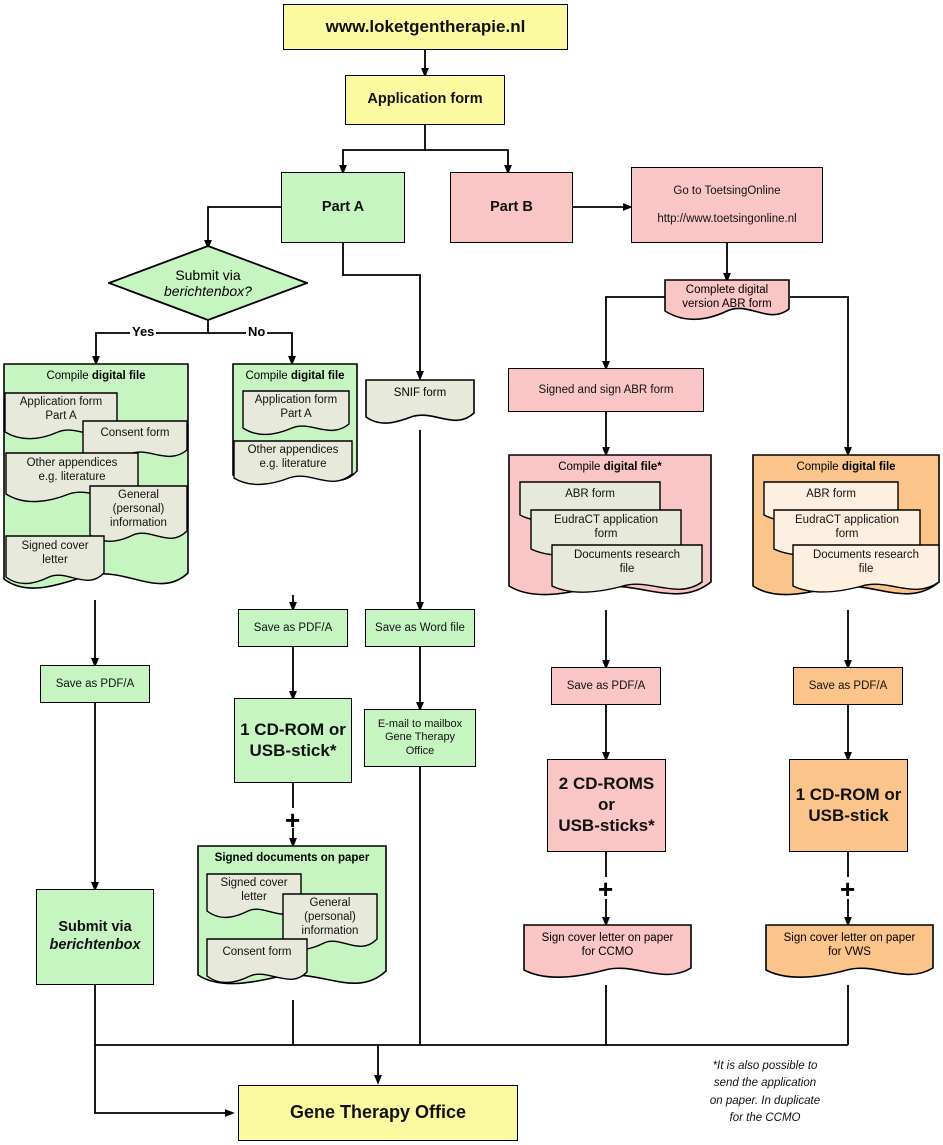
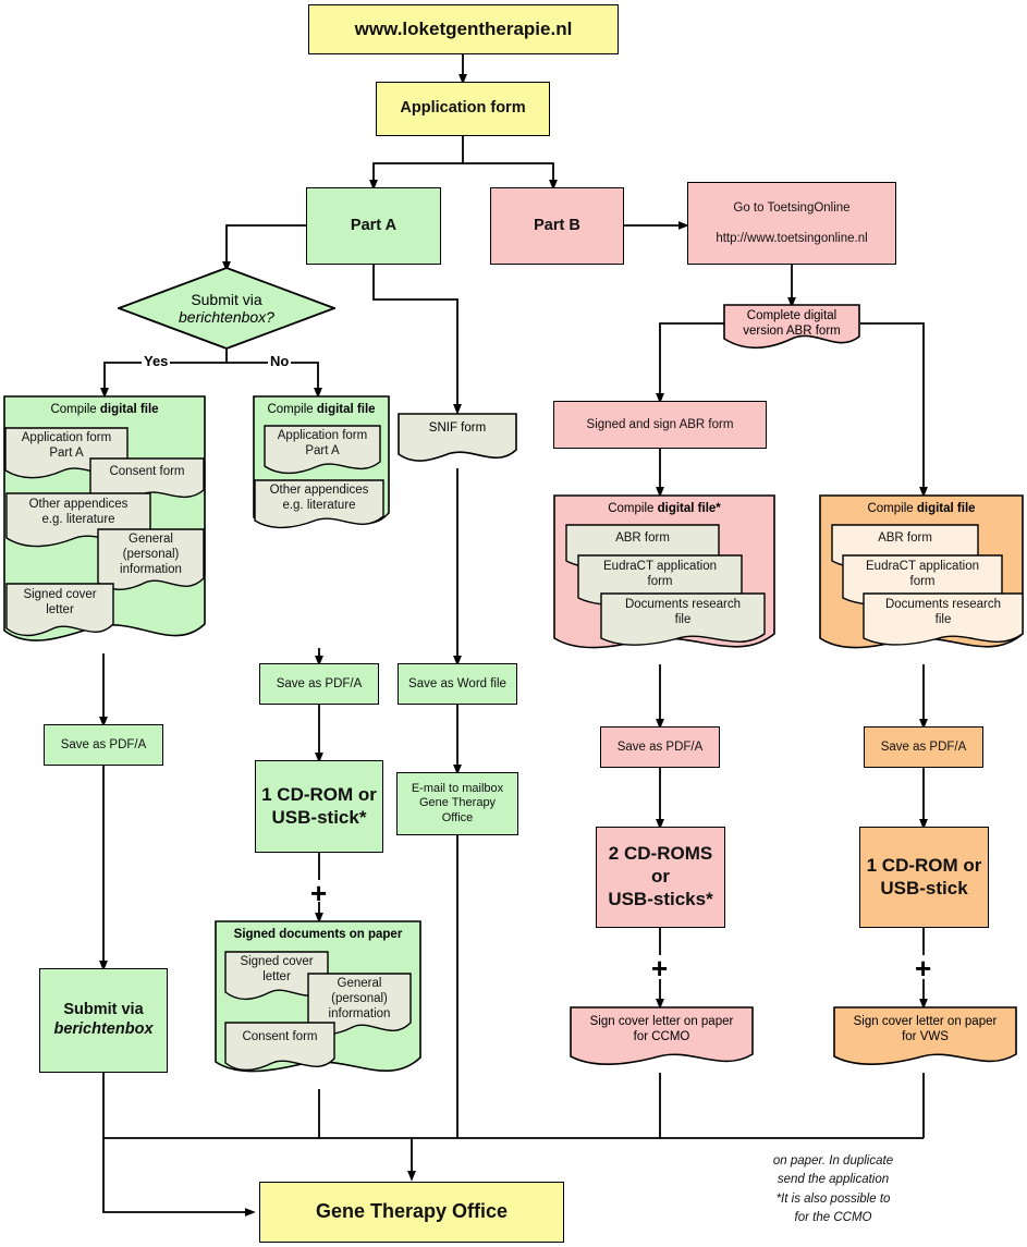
  www.loketgentherapie.nl
  Application form
  Part A
  Part B
  Go to ToetsingOnline
  http://www.toetsingonline.nl
  Submit via
  berichtenbox?
  Yes
  No
  Complete digital
  version ABR form
  Signed and sign ABR form
  Compile digital file
  Application form
  Part A
  Consent form
  Other appendices
  e.g. literature
  General
  (personal)
  information
  Signed cover
  letter
  Compile digital file
  Application form
  Part A
  Other appendices
  e.g. literature
  SNIF form
  Compile digital file*
  ABR form
  EudraCT application
  form
  Documents research
  file
  Compile digital file
  ABR form
  EudraCT application
  form
  Documents research
  file
  Save as PDF/A
  Save as PDF/A
  Save as Word file
  Save as PDF/A
  Save as PDF/A
  1 CD-ROM or
  USB-stick*
  E-mail to mailbox
  Gene Therapy
  Office
  2 CD-ROMS or
  USB-sticks*
  1 CD-ROM or
  USB-stick
  +
  +
  +
  Signed documents on paper
  Signed cover
  letter
  General
  (personal)
  information
  Consent form
  Submit via
  berichtenbox
  Sign cover letter on paper
  for CCMO
  Sign cover letter on paper
  for VWS
  Gene Therapy Office
- *It is also possible to
+ on paper. In duplicate
  send the application
- on paper. In duplicate
+ *It is also possible to
  for the CCMO
